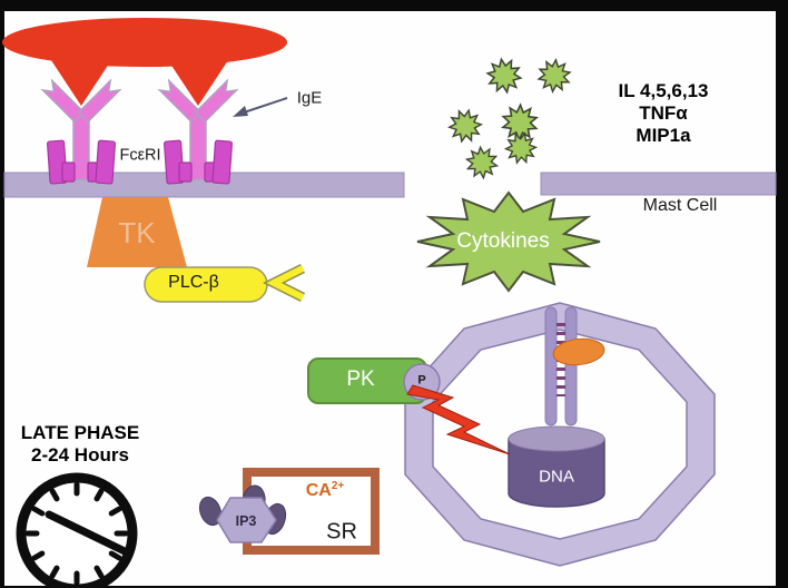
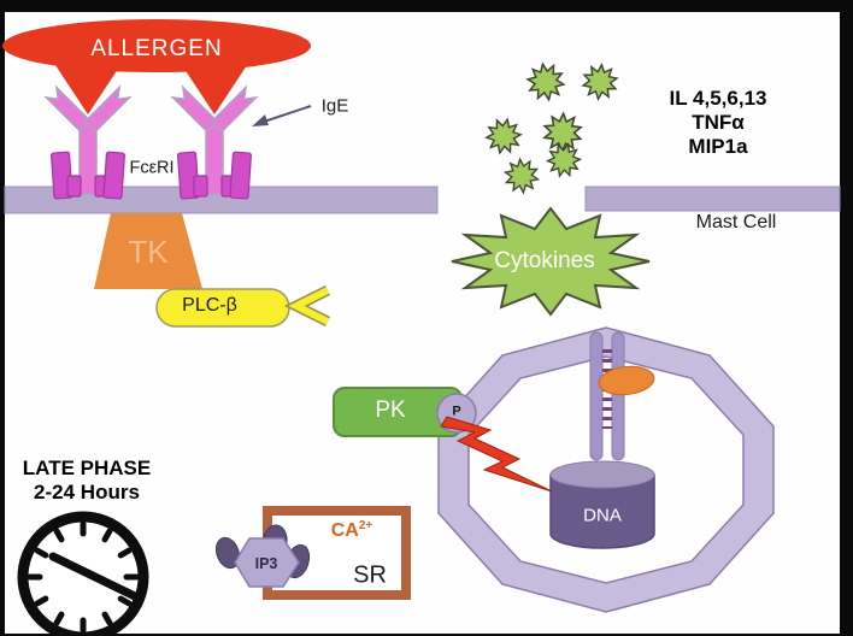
+ ALLERGEN
  IgE
  FcεRI
  IL 4,5,6,13
  TNFα
  MIP1a
  Mast Cell
  Cytokines
  TK
  PLC-β
  PK
  P
  DNA
  LATE PHASE
  2-24 Hours
  CA2+
  SR
  IP3
